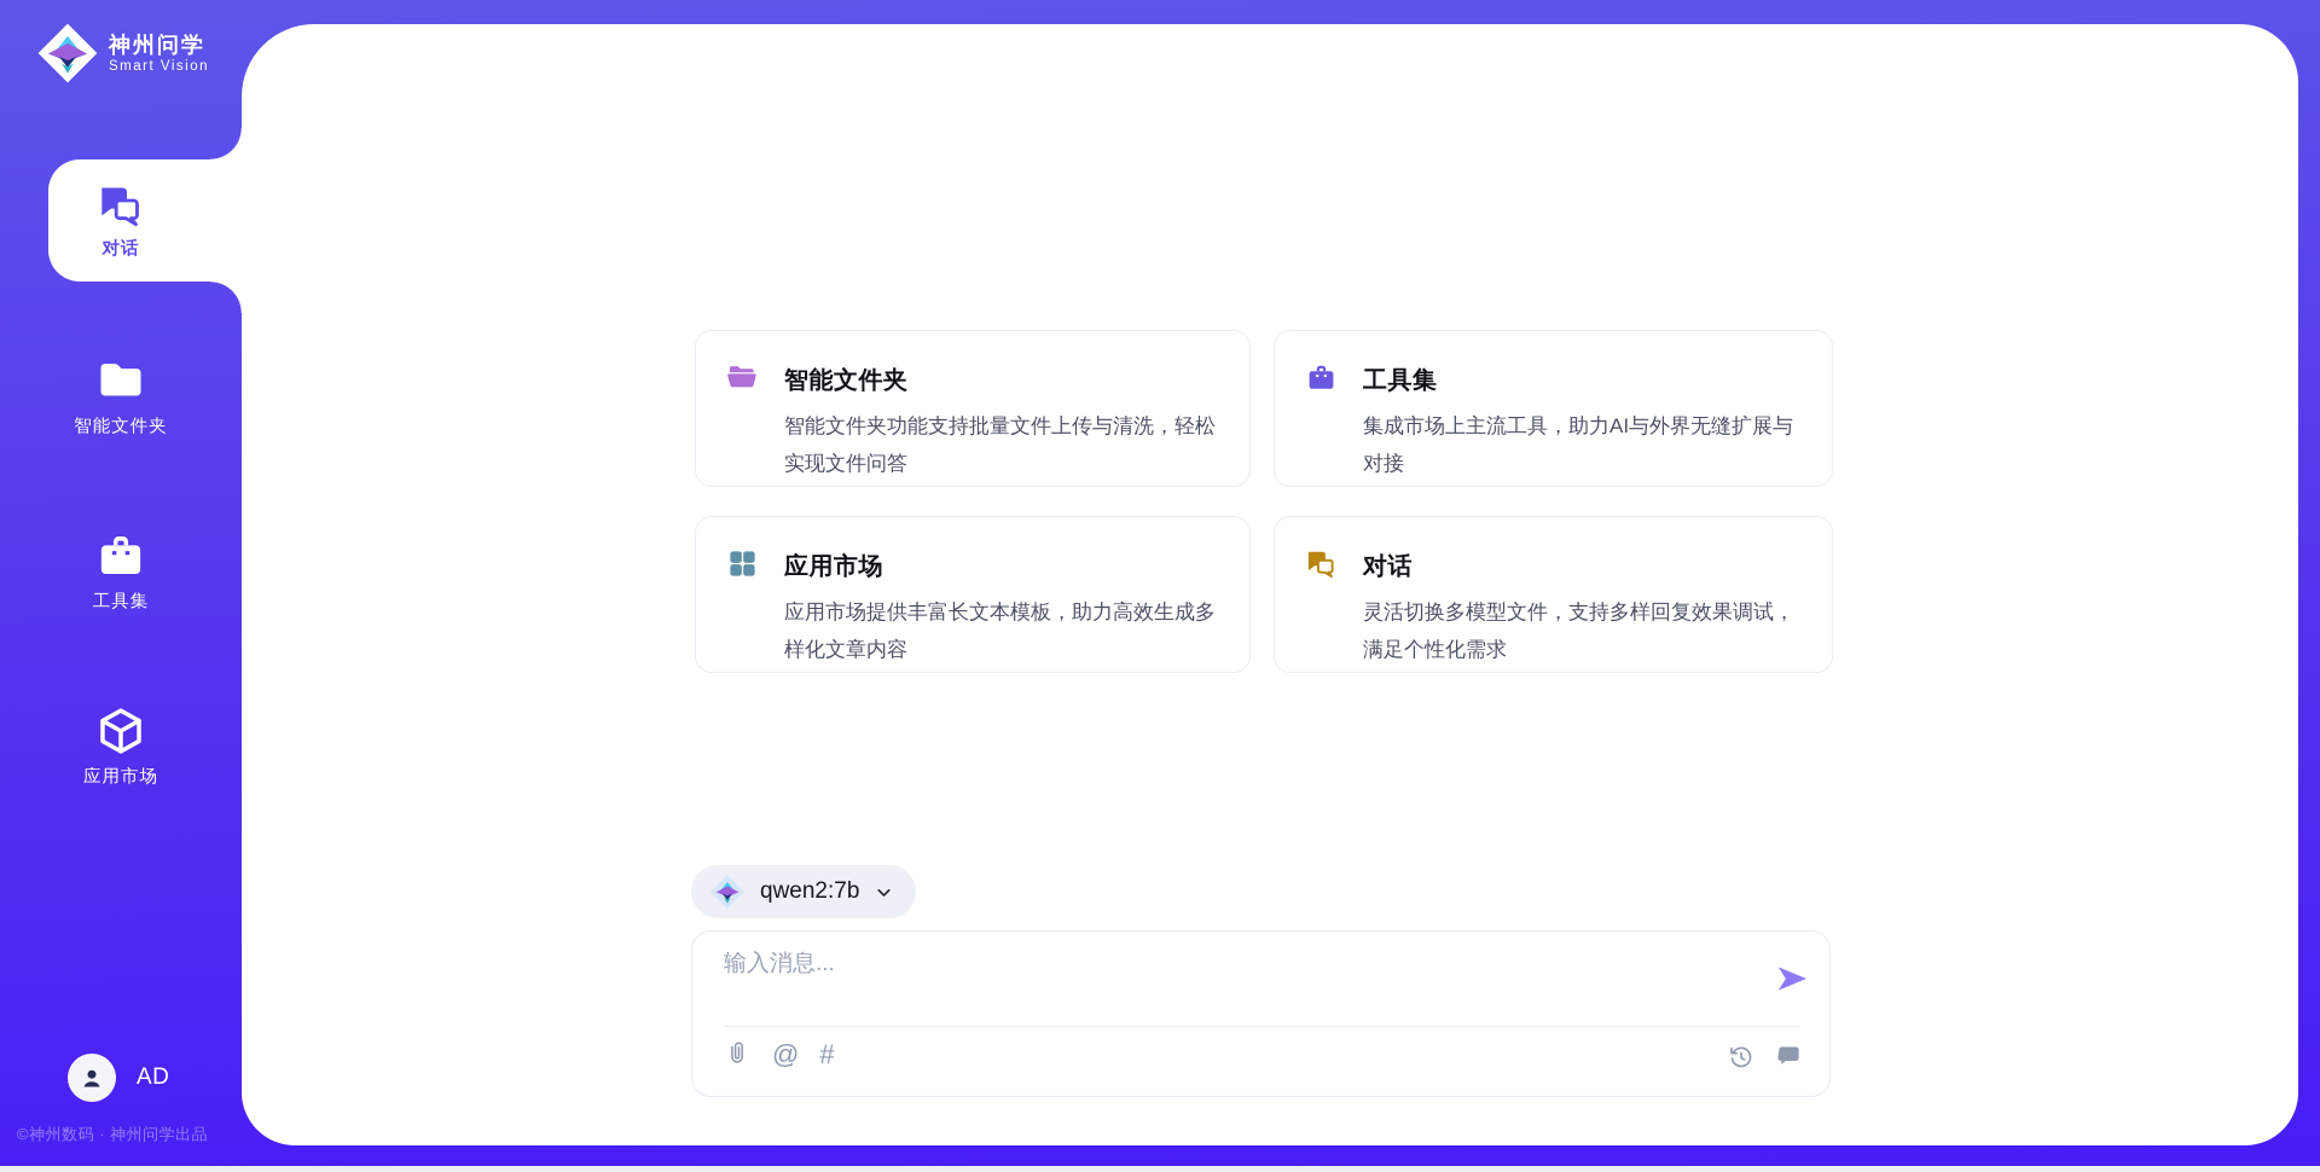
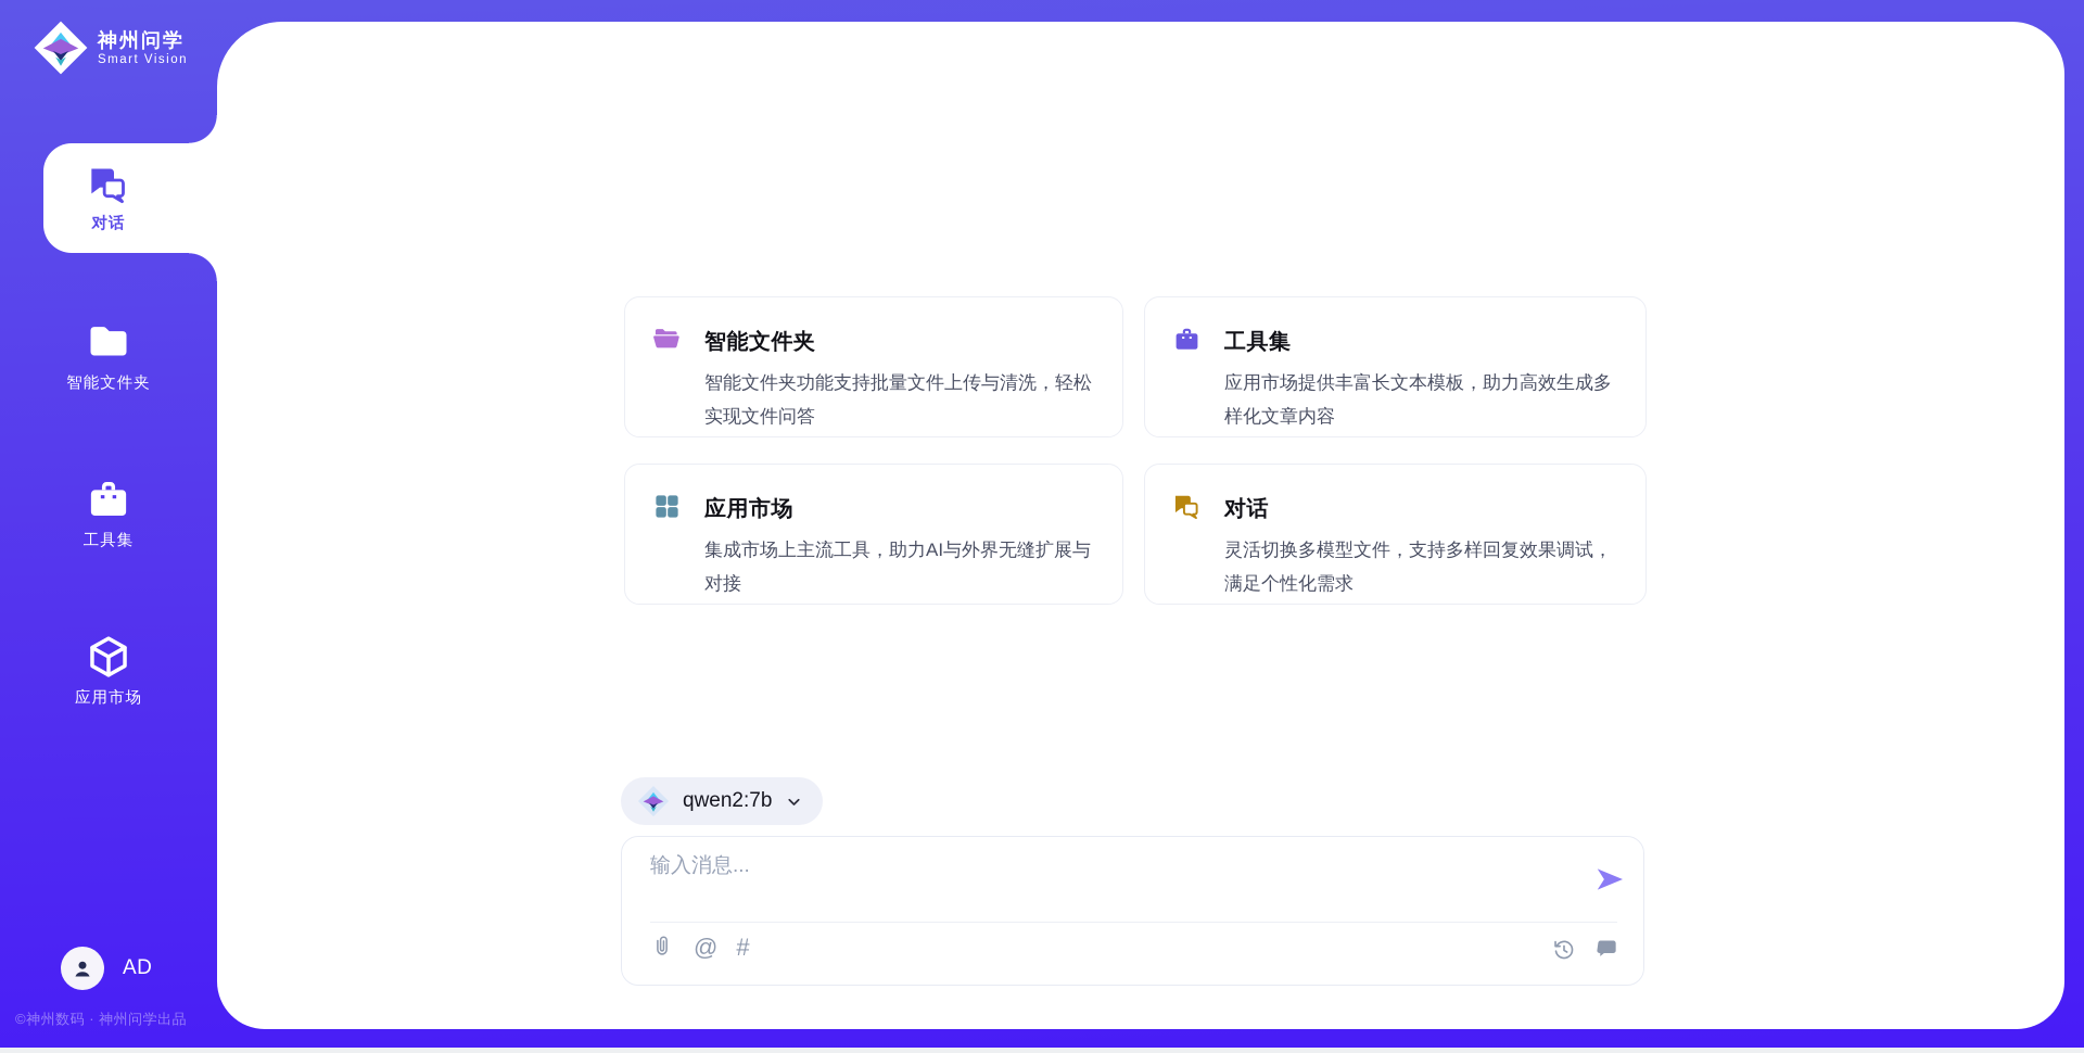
  神州问学
  Smart Vision
  对话
  智能文件夹
  工具集
  应用市场
  AD
  ©神州数码 · 神州问学出品
  智能文件夹
  智能文件夹功能支持批量文件上传与清洗，轻松实现文件问答
  工具集
- 集成市场上主流工具，助力AI与外界无缝扩展与对接
+ 应用市场提供丰富长文本模板，助力高效生成多样化文章内容
  应用市场
- 应用市场提供丰富长文本模板，助力高效生成多样化文章内容
+ 集成市场上主流工具，助力AI与外界无缝扩展与对接
  对话
  灵活切换多模型文件，支持多样回复效果调试，满足个性化需求
  qwen2:7b
  输入消息...
  @
  #
